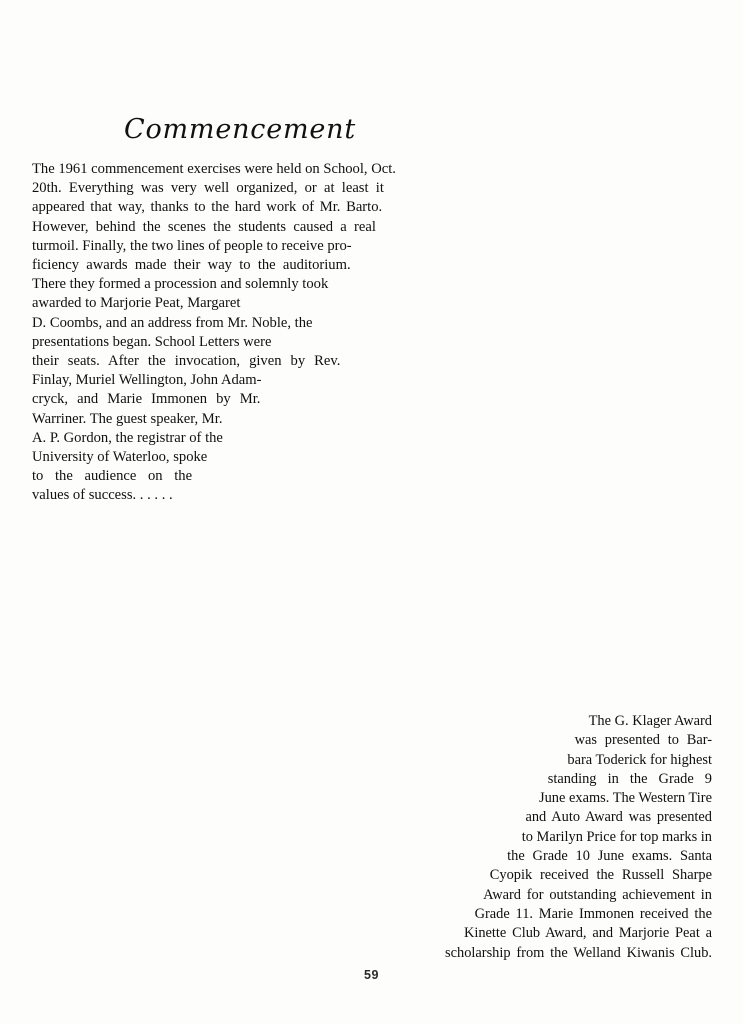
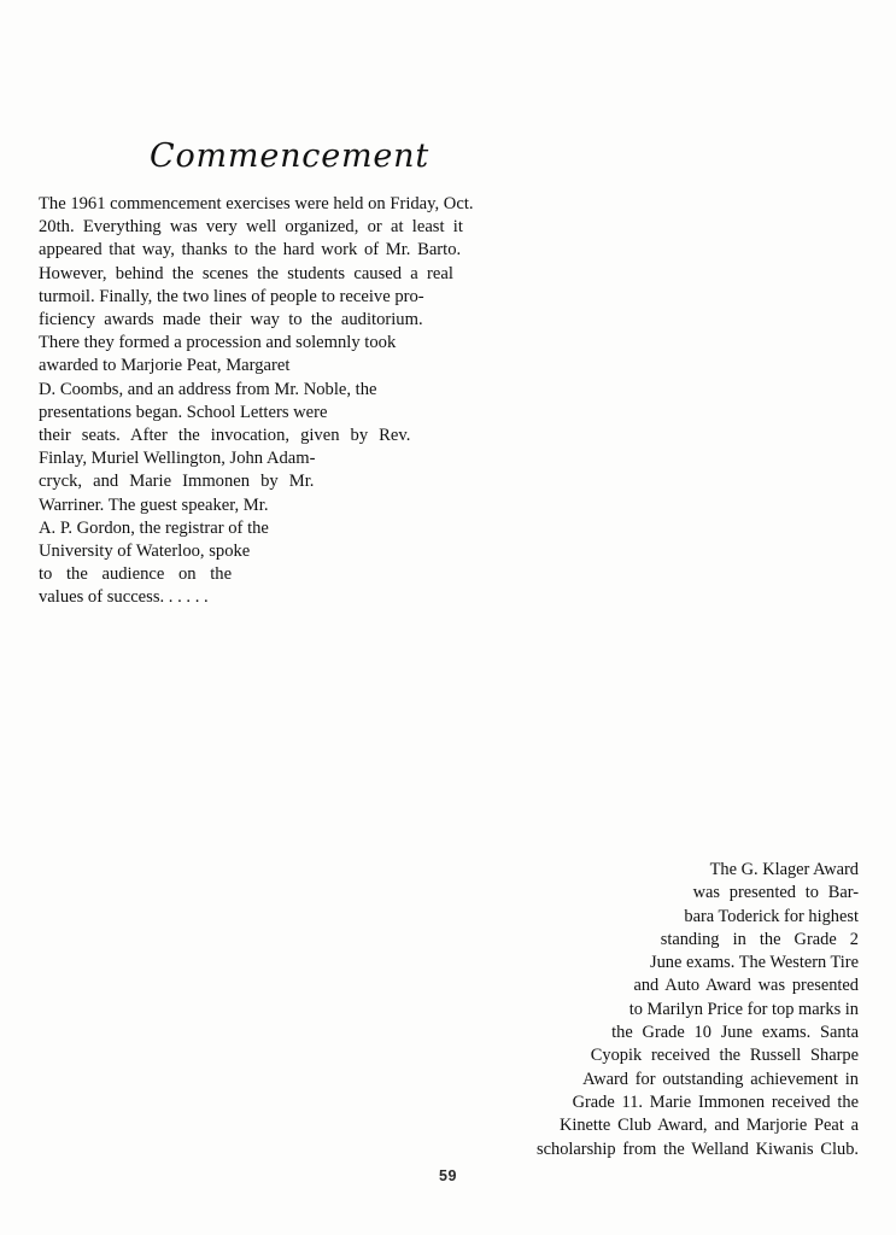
  Commencement
- The 1961 commencement exercises were held on School, Oct.
+ The 1961 commencement exercises were held on Friday, Oct.
  20th. Everything was very well organized, or at least it
  appeared that way, thanks to the hard work of Mr. Barto.
  However, behind the scenes the students caused a real
  turmoil. Finally, the two lines of people to receive pro-
  ficiency awards made their way to the auditorium.
  There they formed a procession and solemnly took
  awarded to Marjorie Peat, Margaret
  D. Coombs, and an address from Mr. Noble, the
  presentations began. School Letters were
  their seats. After the invocation, given by Rev.
  Finlay, Muriel Wellington, John Adam-
  cryck, and Marie Immonen by Mr.
  Warriner. The guest speaker, Mr.
  A. P. Gordon, the registrar of the
  University of Waterloo, spoke
  to the audience on the
  values of success. . . . . .
  The G. Klager Award
  was presented to Bar-
  bara Toderick for highest
- standing in the Grade 9
+ standing in the Grade 2
  June exams. The Western Tire
  and Auto Award was presented
  to Marilyn Price for top marks in
  the Grade 10 June exams. Santa
  Cyopik received the Russell Sharpe
  Award for outstanding achievement in
  Grade 11. Marie Immonen received the
  Kinette Club Award, and Marjorie Peat a
  scholarship from the Welland Kiwanis Club.
  59
